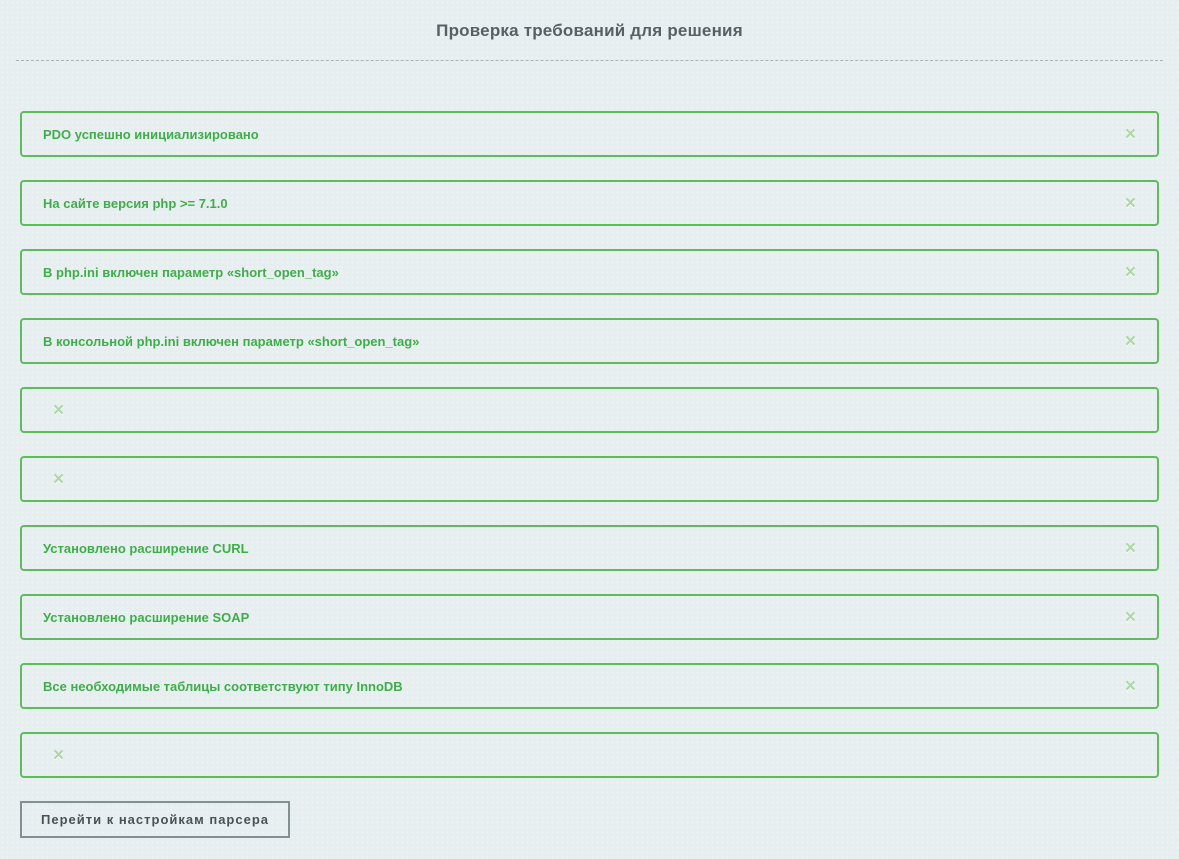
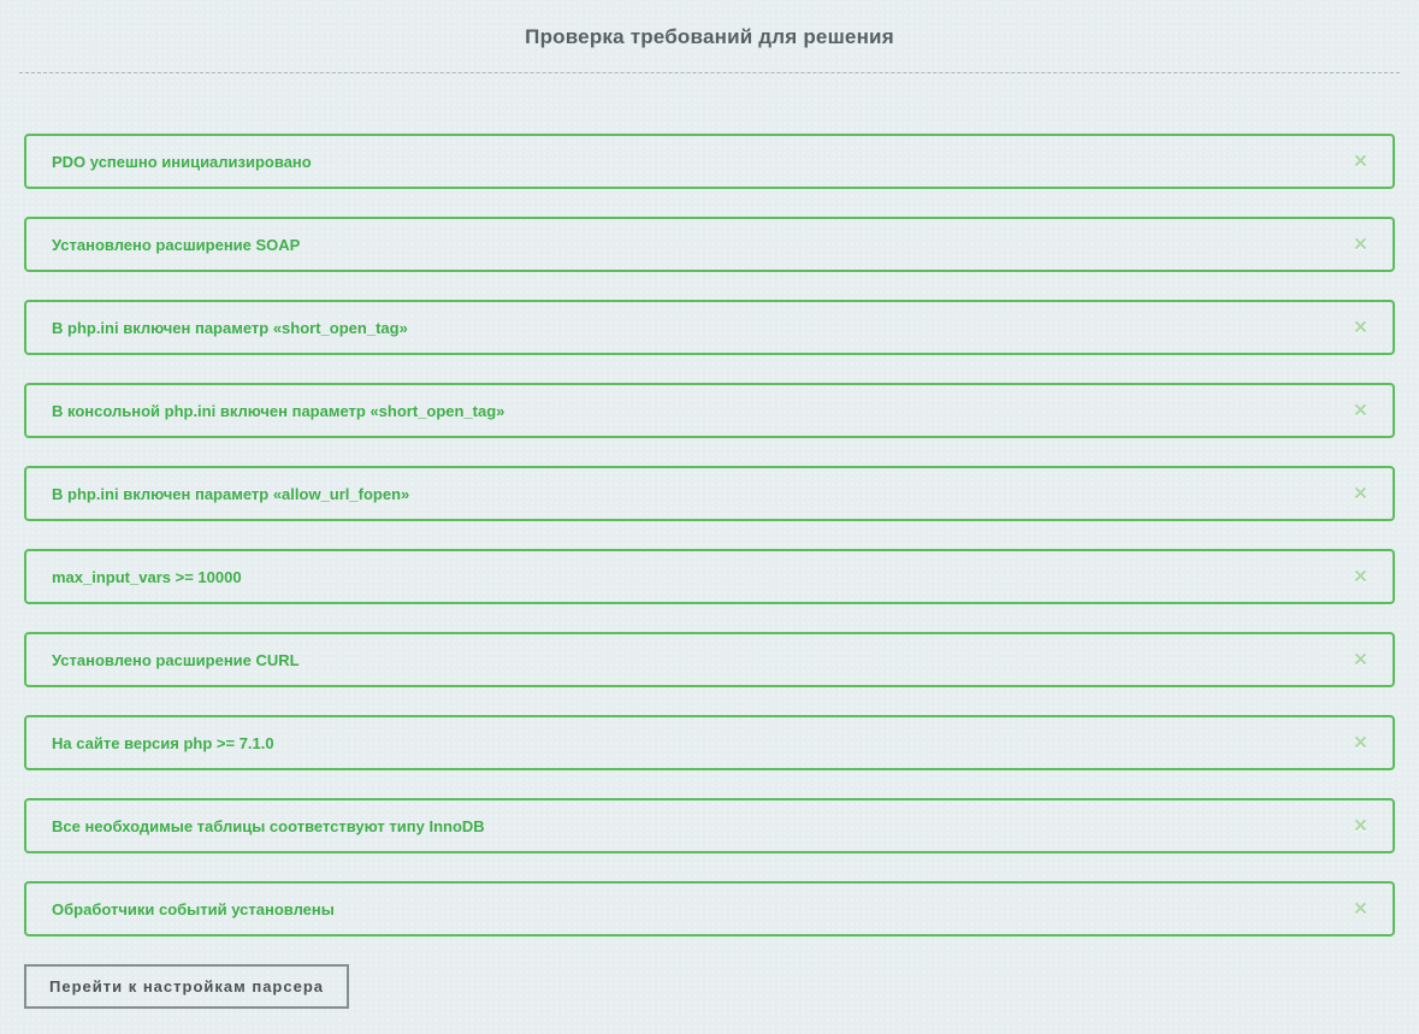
  Проверка требований для решения
  PDO успешно инициализировано
  ×
- На сайте версия php >= 7.1.0
+ Установлено расширение SOAP
  ×
  В php.ini включен параметр «short_open_tag»
  ×
  В консольной php.ini включен параметр «short_open_tag»
  ×
+ В php.ini включен параметр «allow_url_fopen»
  ×
+ max_input_vars >= 10000
  ×
  Установлено расширение CURL
  ×
- Установлено расширение SOAP
+ На сайте версия php >= 7.1.0
  ×
  Все необходимые таблицы соответствуют типу InnoDB
  ×
+ Обработчики событий установлены
  ×
  Перейти к настройкам парсера
